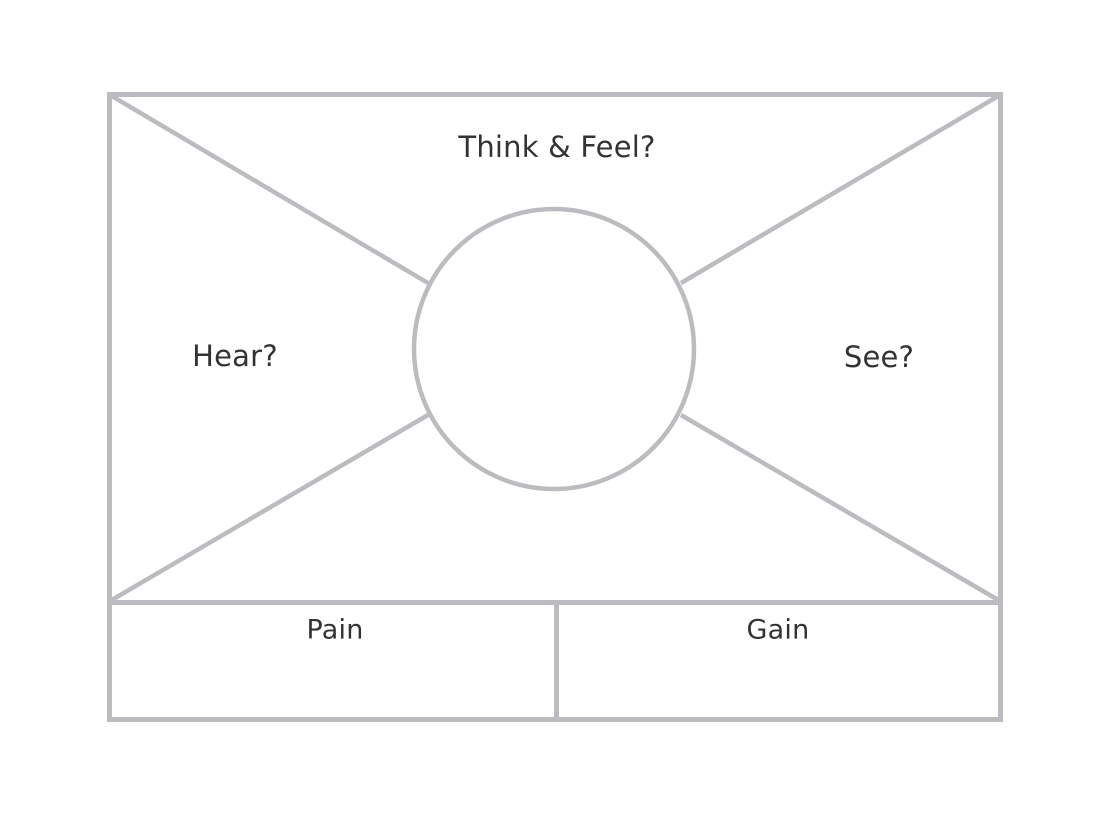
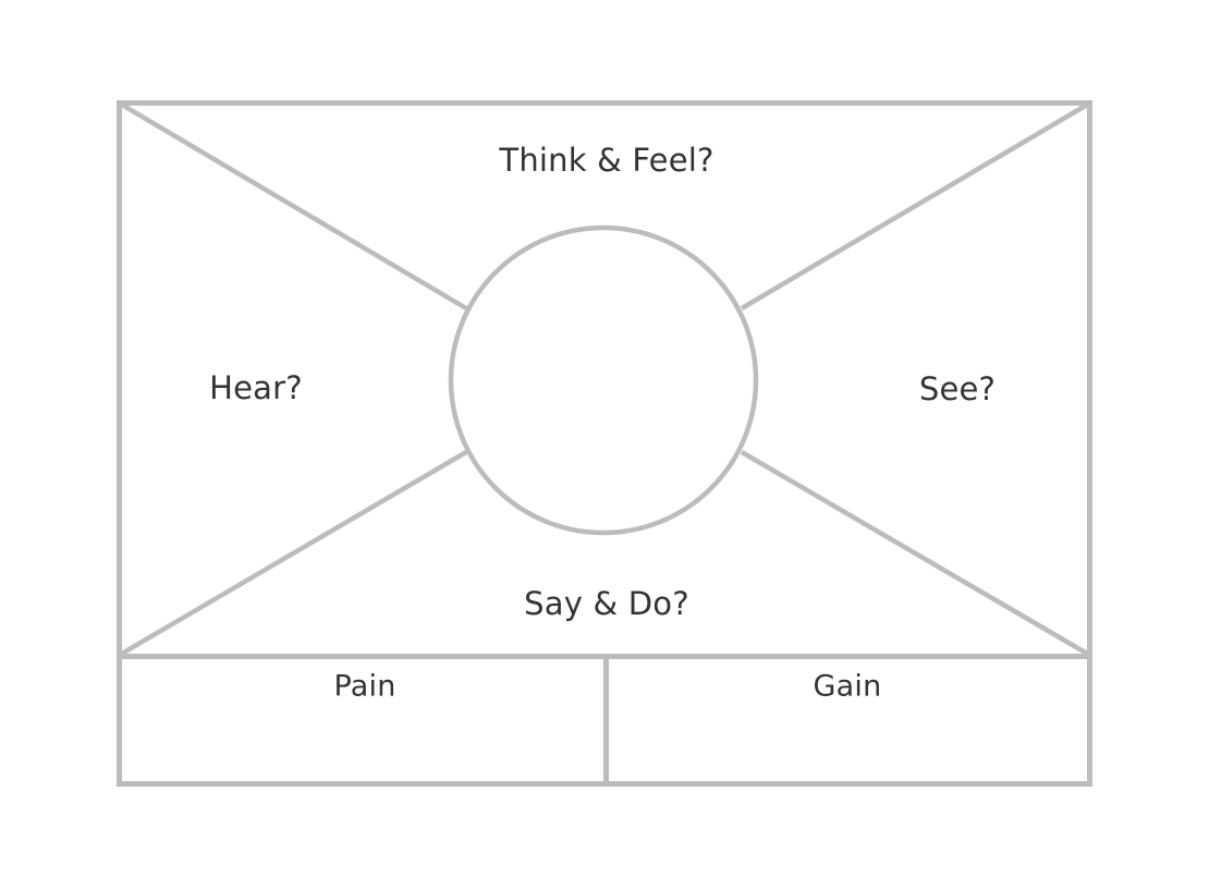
  Think & Feel?
  Hear?
  See?
+ Say & Do?
  Pain
  Gain
